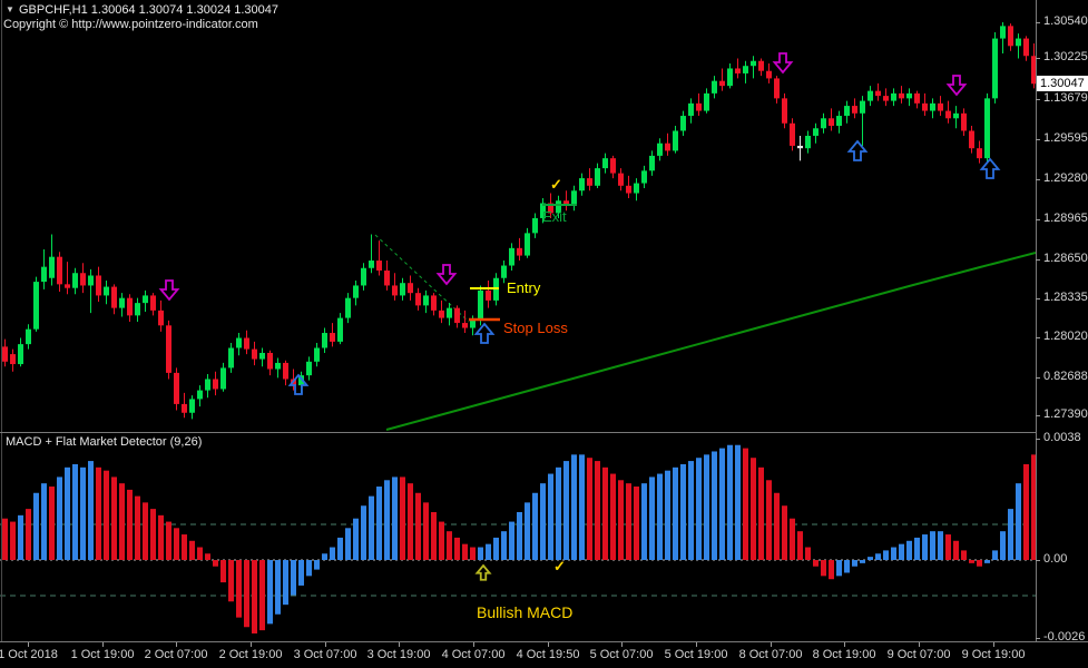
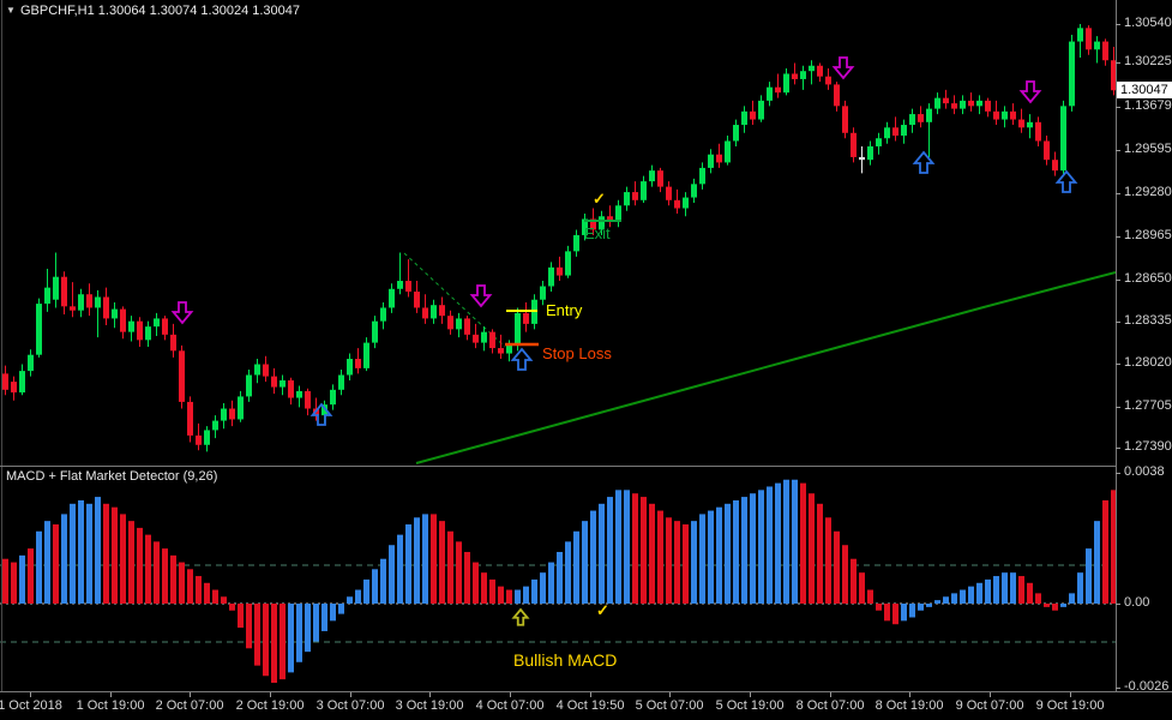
  ▼
  GBPCHF,H1 1.30064 1.30074 1.30024 1.30047
- Copyright © http://www.pointzero-indicator.com
  MACD + Flat Market Detector (9,26)
  Entry
  Stop Loss
  Exit
  ✓
  ✓
  Bullish MACD
  1.30540
  1.30225
  1.13679
  1.29595
  1.29280
  1.28965
  1.28650
  1.28335
  1.28020
- 0.82688
+ 1.27705
  1.27390
  0.0038
  0.00
  -0.0026
  1.30047
  1 Oct 2018
  1 Oct 19:00
  2 Oct 07:00
  2 Oct 19:00
  3 Oct 07:00
  3 Oct 19:00
  4 Oct 07:00
  4 Oct 19:50
  5 Oct 07:00
  5 Oct 19:00
  8 Oct 07:00
  8 Oct 19:00
  9 Oct 07:00
  9 Oct 19:00
